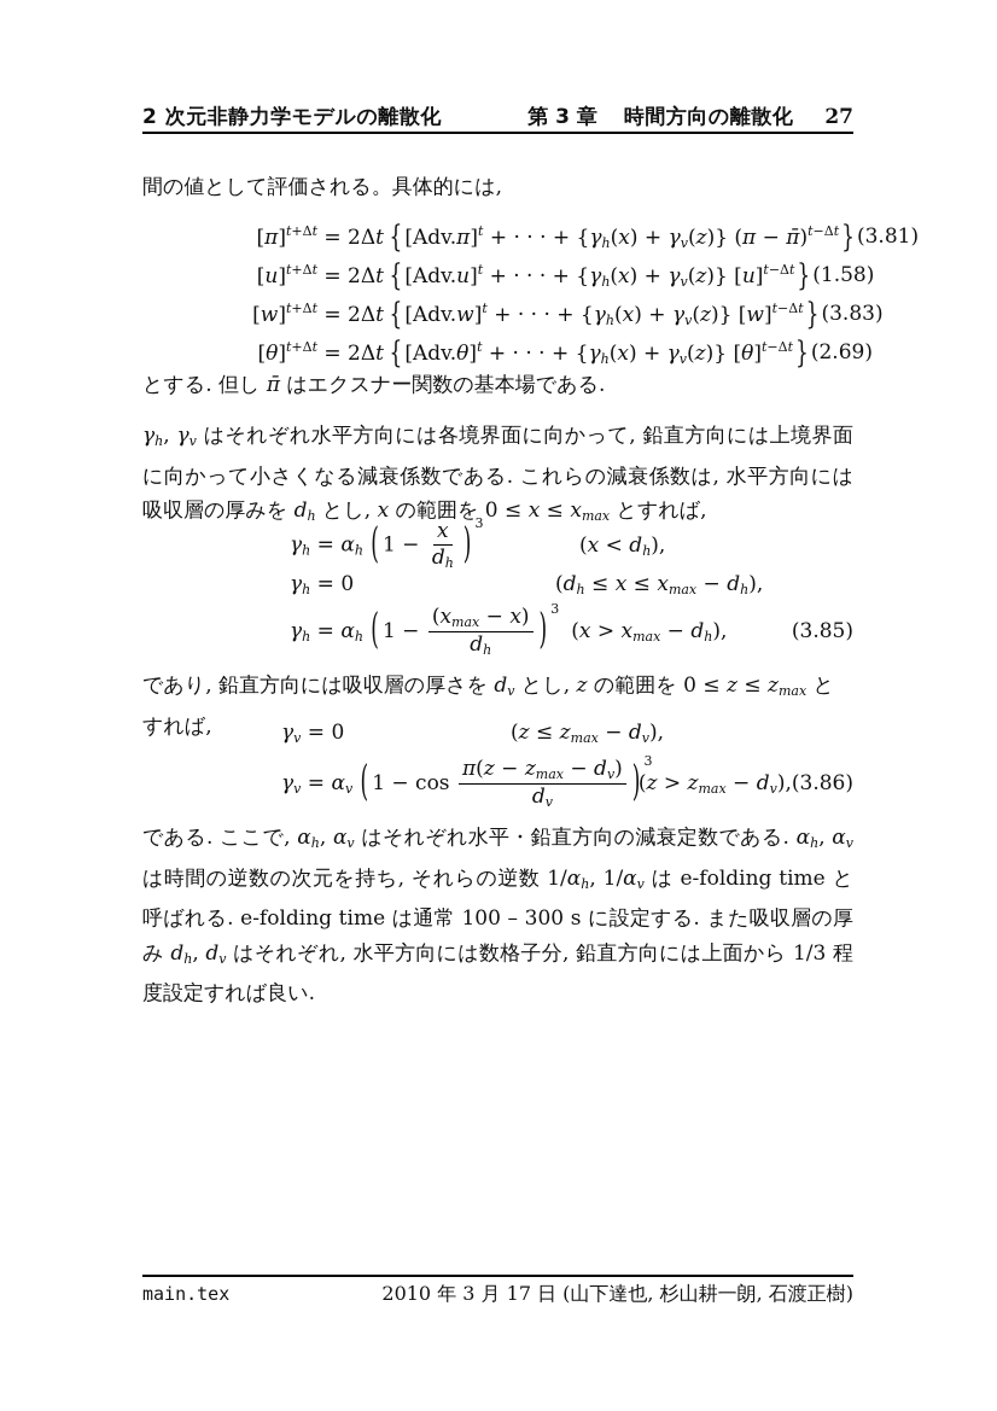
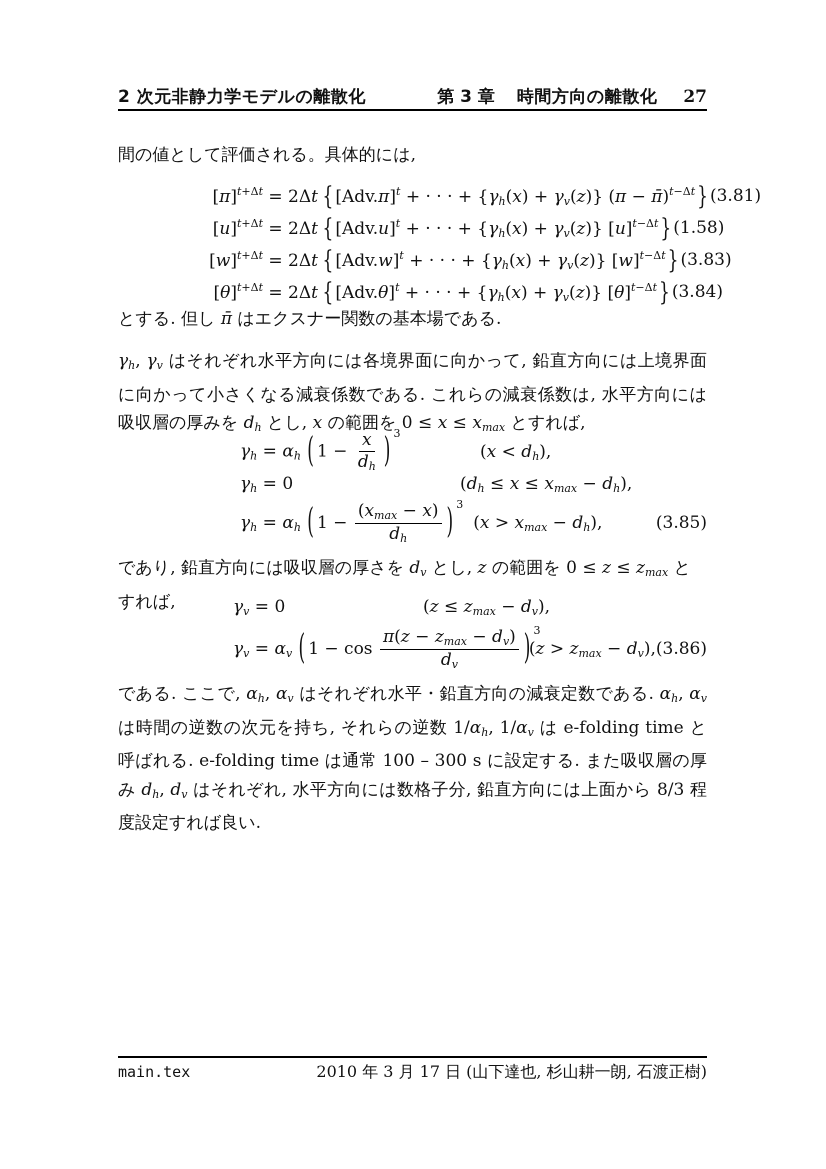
  2 次元非静力学モデルの離散化
  第 3 章
  時間方向の離散化
  27
  間の値として評価される。具体的には,
  [π]t+Δt = 2Δt {[Adv.π]t + · · · + {γh(x) + γv(z)} (π − π̄)t−Δt }
  (3.81)
  [u]t+Δt = 2Δt {[Adv.u]t + · · · + {γh(x) + γv(z)} [u]t−Δt }
  (1.58)
  [w]t+Δt = 2Δt {[Adv.w]t + · · · + {γh(x) + γv(z)} [w]t−Δt }
  (3.83)
  [θ]t+Δt = 2Δt {[Adv.θ]t + · · · + {γh(x) + γv(z)} [θ]t−Δt }
- (2.69)
+ (3.84)
  とする. 但し π̄ はエクスナー関数の基本場である.
  γh, γv はそれぞれ水平方向には各境界面に向かって, 鉛直方向には上境界面に向かって小さくなる減衰係数である. これらの減衰係数は, 水平方向には吸収層の厚みを dh とし, x の範囲を 0 ≤ x ≤ xmax とすれば,
  γh = αh ( 1 −
  x
  dh
  ) 3
  (x < dh),
  γh = 0
  (dh ≤ x ≤ xmax − dh),
  γh = αh ( 1 −
  (xmax − x)
  dh
  ) 3
  (x > xmax − dh),
  (3.85)
  であり, 鉛直方向には吸収層の厚さを dv とし, z の範囲を 0 ≤ z ≤ zmax とすれば,
  γv = 0
  (z ≤ zmax − dv),
  γv = αv ( 1 − cos
  π(z − zmax − dv)
  dv
  ) 3
  (z > zmax − dv),
  (3.86)
- である. ここで, αh, αv はそれぞれ水平・鉛直方向の減衰定数である. αh, αv は時間の逆数の次元を持ち, それらの逆数 1/αh, 1/αv は e-folding time と呼ばれる. e-folding time は通常 100 – 300 s に設定する. また吸収層の厚み dh, dv はそれぞれ, 水平方向には数格子分, 鉛直方向には上面から 1/3 程度設定すれば良い.
+ である. ここで, αh, αv はそれぞれ水平・鉛直方向の減衰定数である. αh, αv は時間の逆数の次元を持ち, それらの逆数 1/αh, 1/αv は e-folding time と呼ばれる. e-folding time は通常 100 – 300 s に設定する. また吸収層の厚み dh, dv はそれぞれ, 水平方向には数格子分, 鉛直方向には上面から 8/3 程度設定すれば良い.
  main.tex
  2010 年 3 月 17 日 (山下達也, 杉山耕一朗, 石渡正樹)
